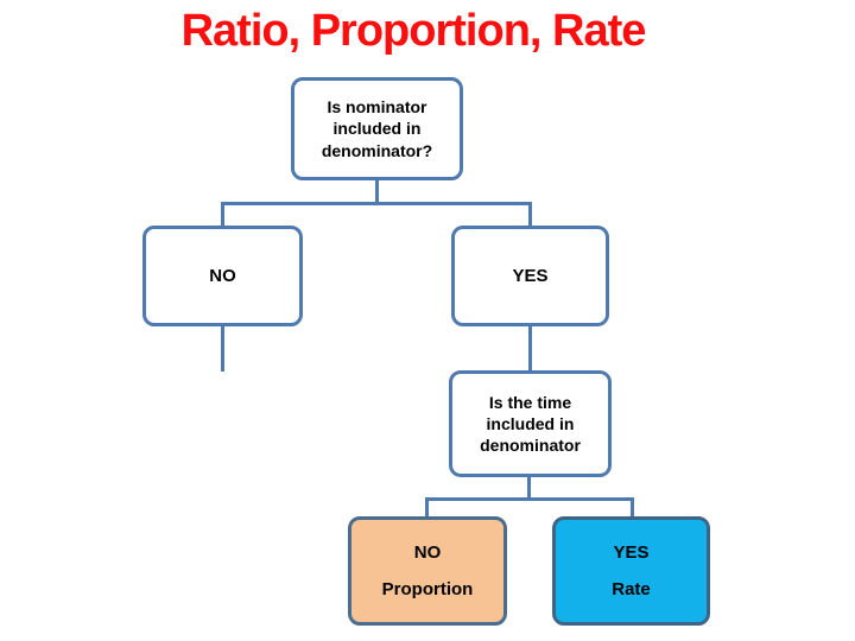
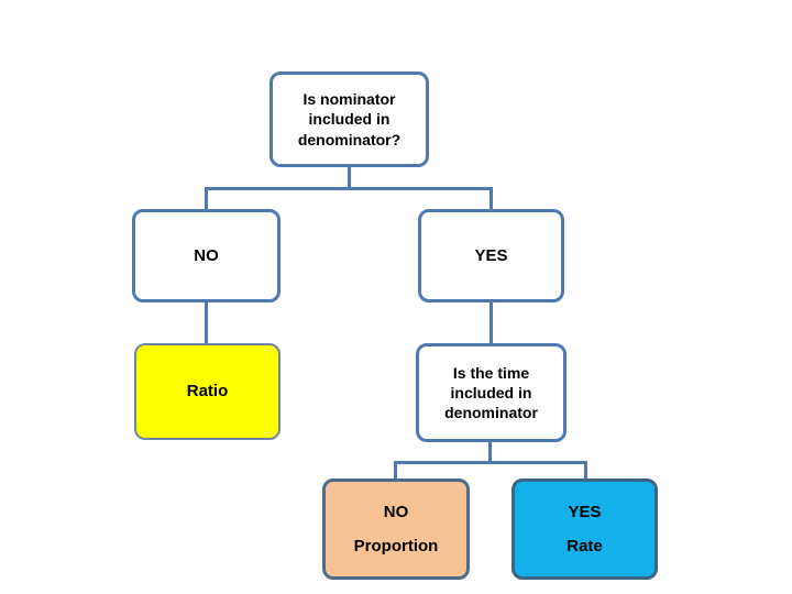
- Ratio, Proportion, Rate
  Is nominator
  included in
  denominator?
  NO
  YES
+ Ratio
  Is the time
  included in
  denominator
  NO
  Proportion
  YES
  Rate
